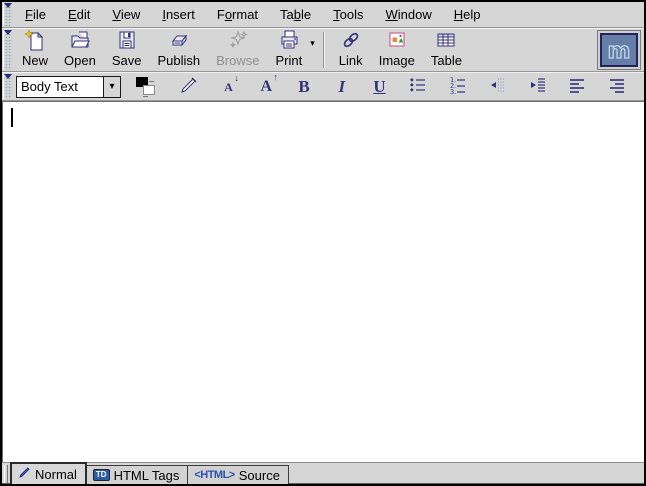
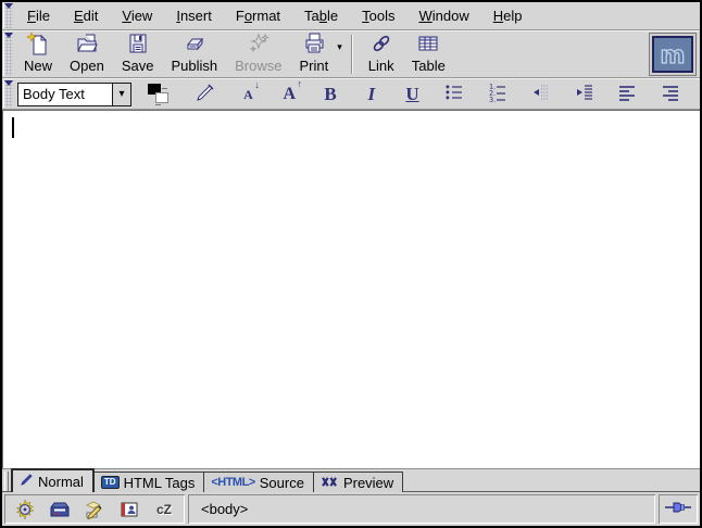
  File
  Edit
  View
  Insert
  Format
  Table
  Tools
  Window
  Help
  New
  Open
  Save
  Publish
  Browse
  Print
  ▾
  Link
- Image
  Table
  m
  Body Text
  ▾
  A
  ↓
  A
  ↑
  B
  I
  U
  1.
  2.
  3.
  Normal
  TD
  HTML Tags
  <HTML>
  Source
+ Preview
+ cZ
+ <body>
